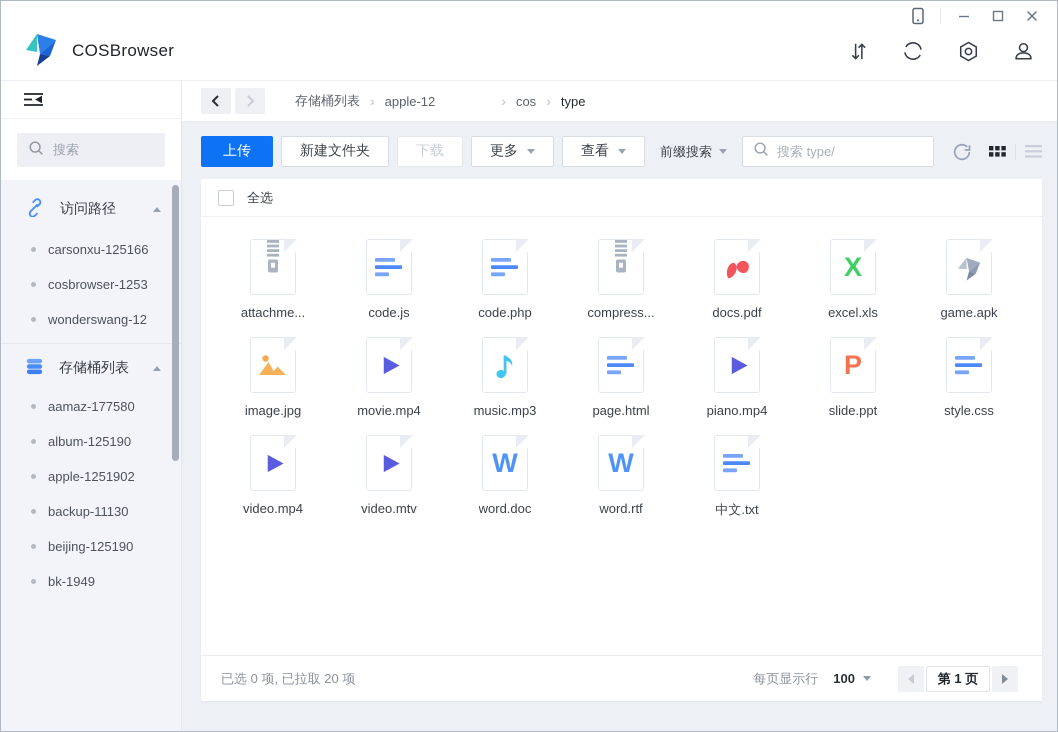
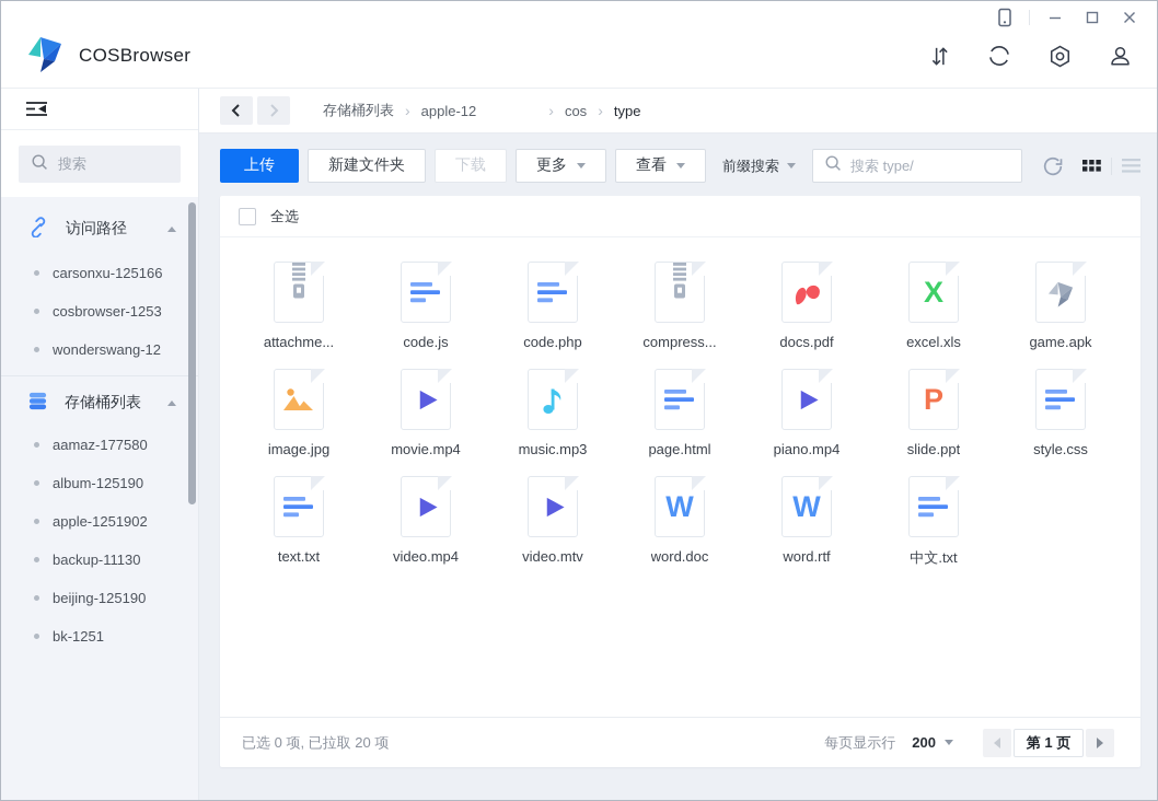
  COSBrowser
  搜索
  访问路径
  carsonxu-125166
  cosbrowser-1253
  wonderswang-12
  存储桶列表
  aamaz-177580
  album-125190
  apple-1251902
  backup-11130
  beijing-125190
- bk-1949
+ bk-1251
  存储桶列表
  ›
  apple-12
  ›
  cos
  ›
  type
  上传
  新建文件夹
  下载
  更多
  查看
  前缀搜索
  搜索 type/
  全选
  attachme...
  code.js
  code.php
  compress...
  docs.pdf
  X
  excel.xls
  game.apk
  image.jpg
  movie.mp4
  music.mp3
  page.html
  piano.mp4
  P
  slide.ppt
  style.css
+ text.txt
  video.mp4
  video.mtv
  W
  word.doc
  W
  word.rtf
  中文.txt
  已选 0 项, 已拉取 20 项
  每页显示行
- 100
+ 200
  第 1 页
